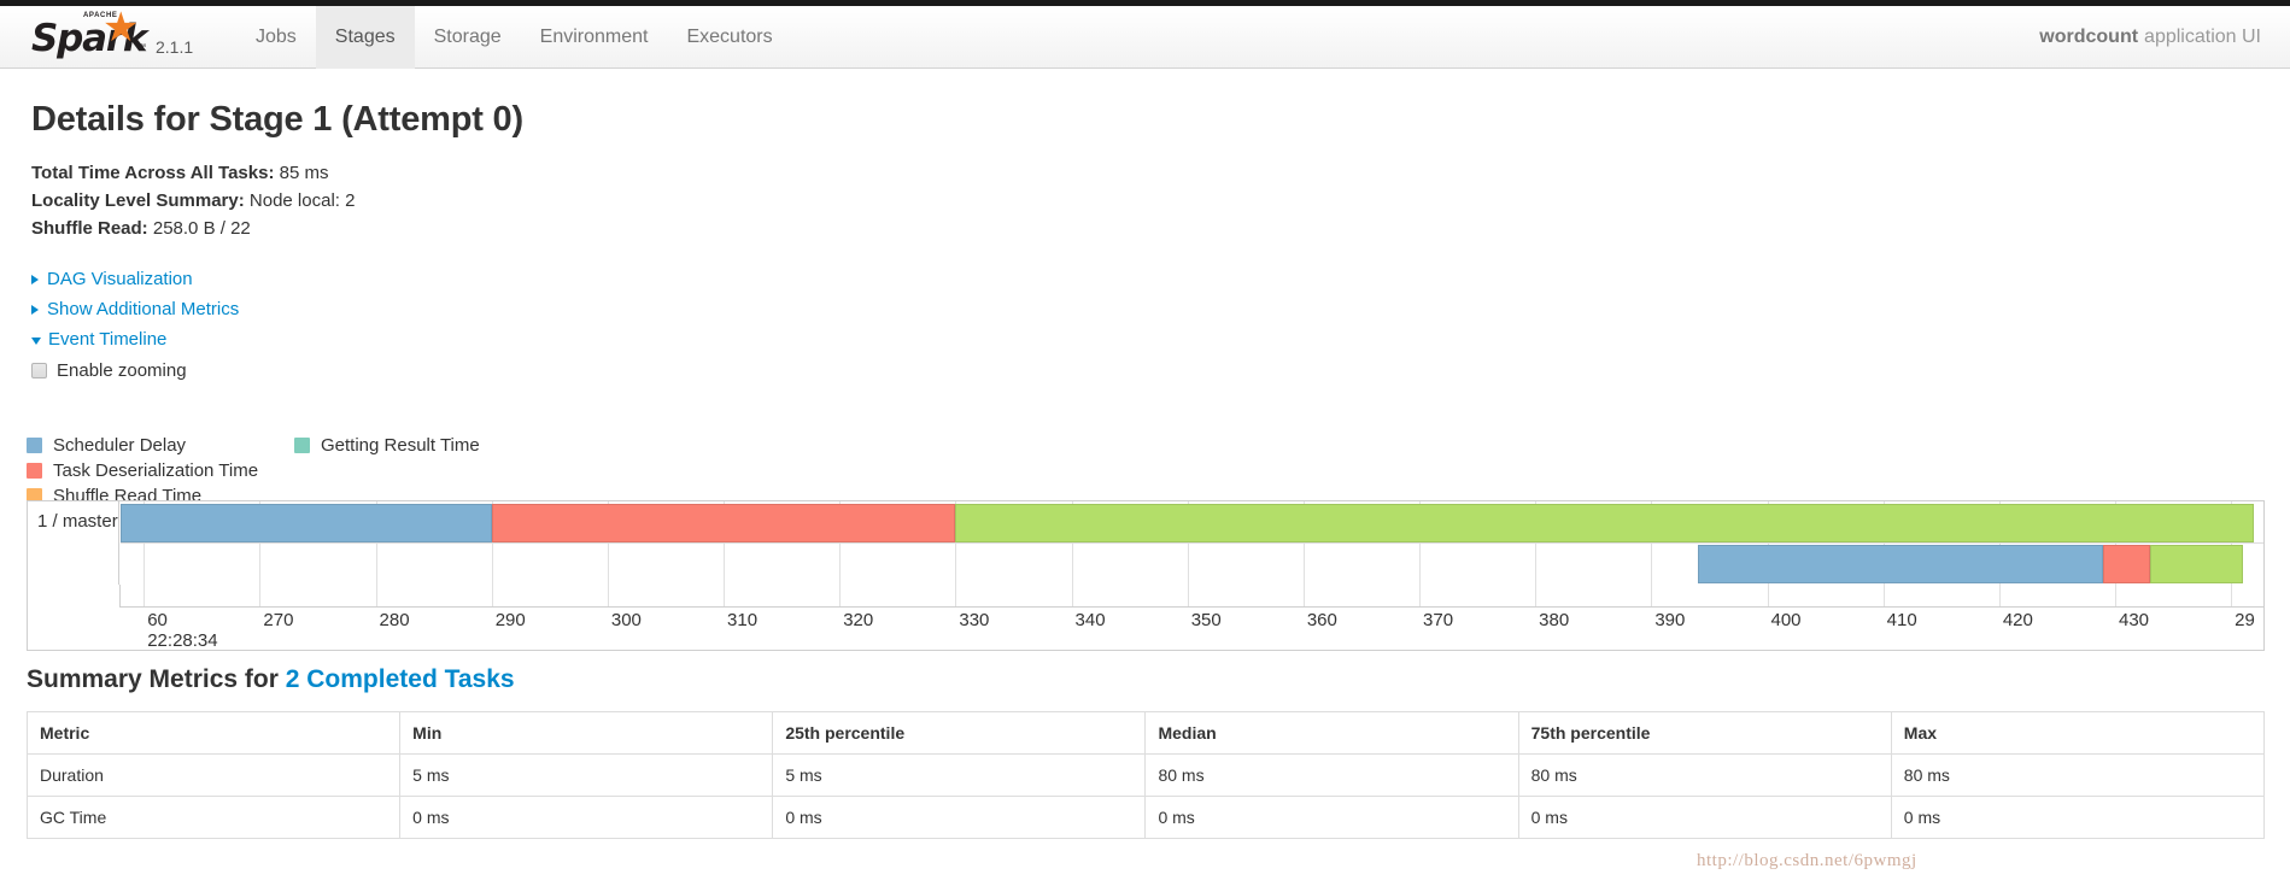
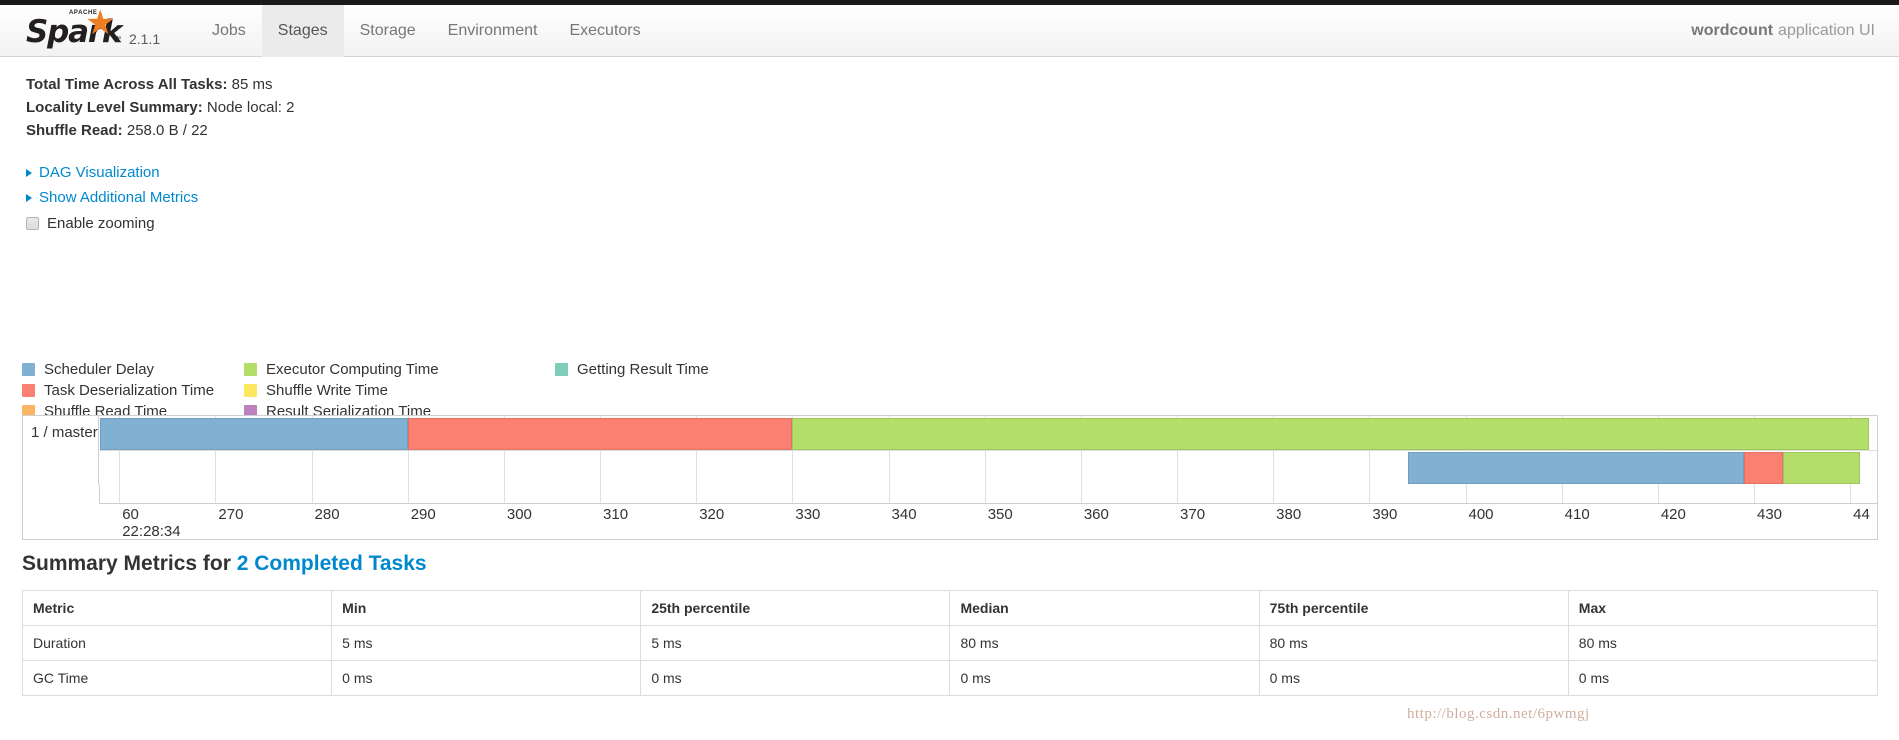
  Spark
  ★
  2.1.1
  Jobs
  Stages
  Storage
  Environment
  Executors
  wordcount
  application UI
- Details for Stage 1 (Attempt 0)
  Total Time Across All Tasks: 85 ms
  Locality Level Summary: Node local: 2
  Shuffle Read: 258.0 B / 22
  DAG Visualization
  Show Additional Metrics
- Event Timeline
  Enable zooming
  Scheduler Delay
  Task Deserialization Time
  Shuffle Read Time
+ Executor Computing Time
+ Shuffle Write Time
+ Result Serialization Time
  Getting Result Time
  1 / master
  60
  270
  280
  290
  300
  310
  320
  330
  340
  350
  360
  370
  380
  390
  400
  410
  420
  430
- 29
+ 44
  22:28:34
  Summary Metrics for 2 Completed Tasks
  Metric	Min	25th percentile	Median	75th percentile	Max
  Duration	5 ms	5 ms	80 ms	80 ms	80 ms
  GC Time	0 ms	0 ms	0 ms	0 ms	0 ms
  http://blog.csdn.net/6pwmgj
